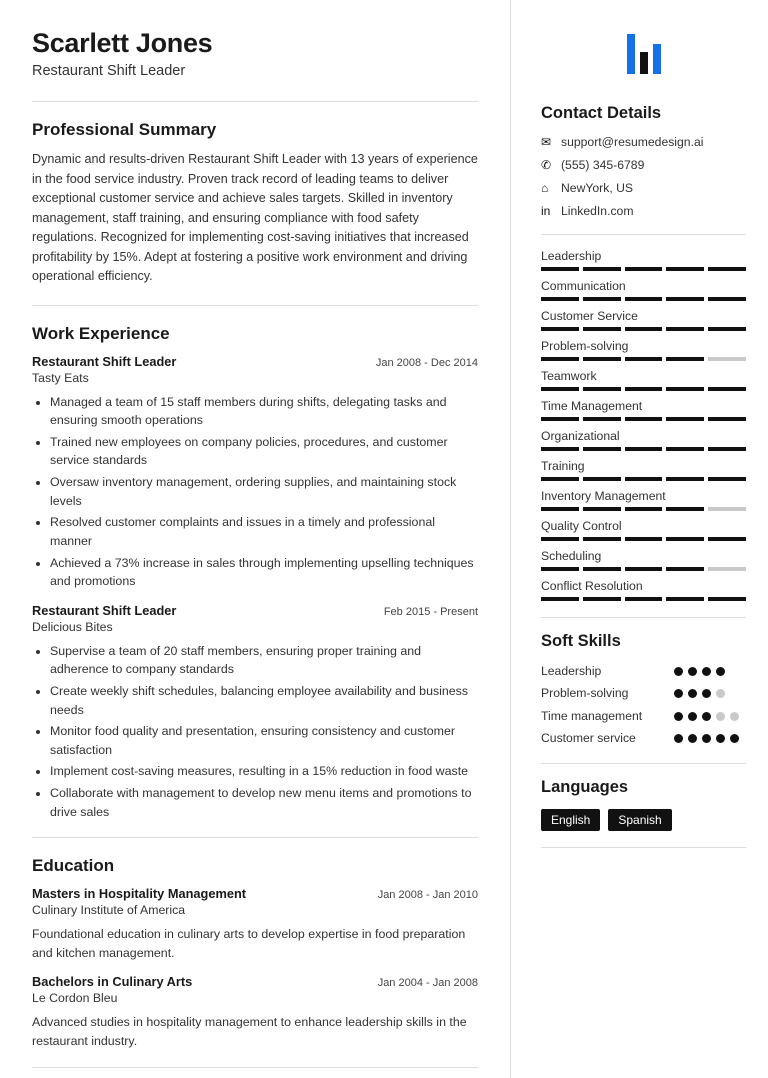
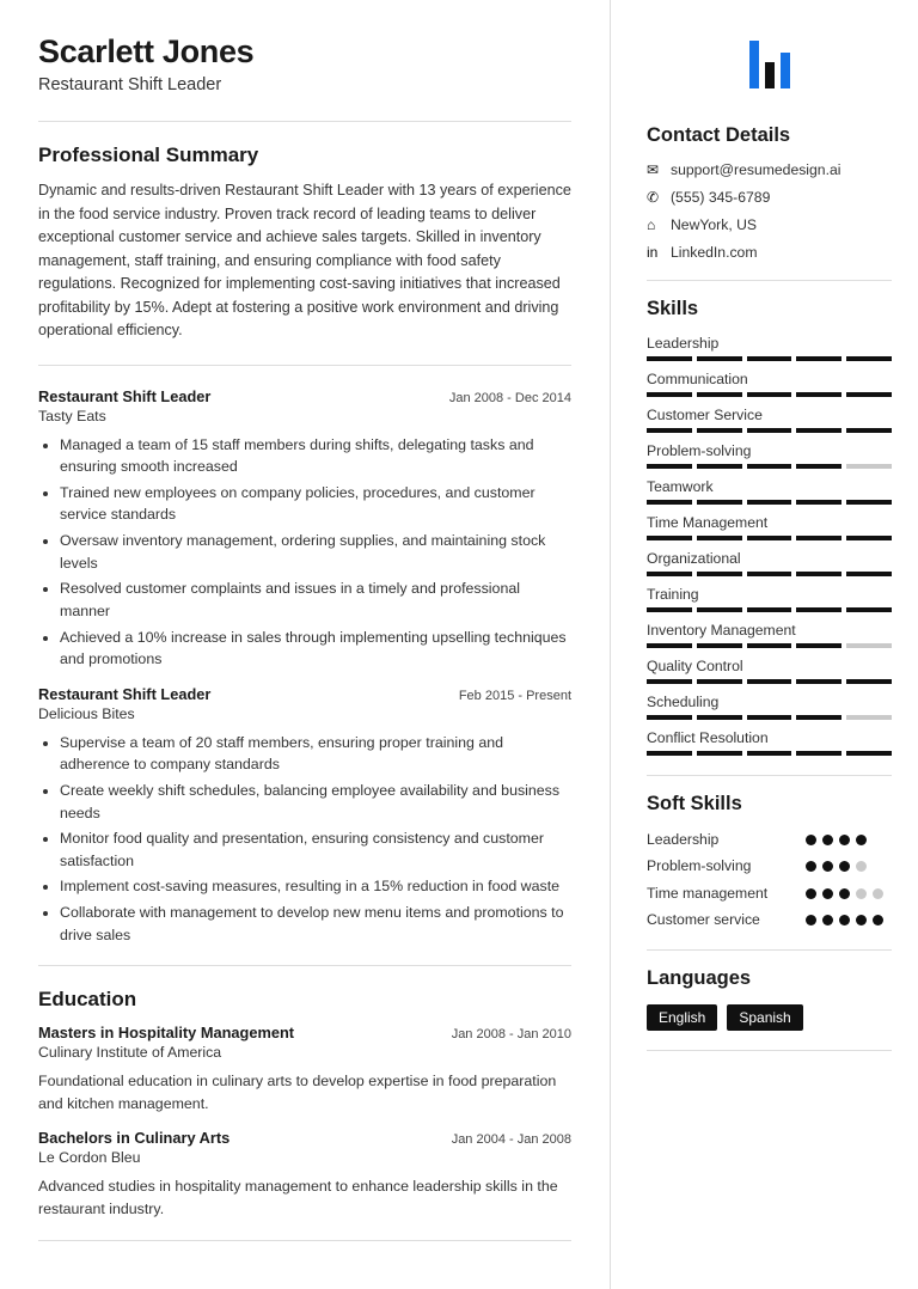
  Scarlett Jones
  Restaurant Shift Leader
  Professional Summary
  Dynamic and results-driven Restaurant Shift Leader with 13 years of experience in the food service industry. Proven track record of leading teams to deliver exceptional customer service and achieve sales targets. Skilled in inventory management, staff training, and ensuring compliance with food safety regulations. Recognized for implementing cost-saving initiatives that increased profitability by 15%. Adept at fostering a positive work environment and driving operational efficiency.
- Work Experience
  Restaurant Shift Leader
  Jan 2008 - Dec 2014
  Tasty Eats
- Managed a team of 15 staff members during shifts, delegating tasks and ensuring smooth operations
+ Managed a team of 15 staff members during shifts, delegating tasks and ensuring smooth increased
  Trained new employees on company policies, procedures, and customer service standards
  Oversaw inventory management, ordering supplies, and maintaining stock levels
  Resolved customer complaints and issues in a timely and professional manner
- Achieved a 73% increase in sales through implementing upselling techniques and promotions
+ Achieved a 10% increase in sales through implementing upselling techniques and promotions
  Restaurant Shift Leader
  Feb 2015 - Present
  Delicious Bites
  Supervise a team of 20 staff members, ensuring proper training and adherence to company standards
  Create weekly shift schedules, balancing employee availability and business needs
  Monitor food quality and presentation, ensuring consistency and customer satisfaction
  Implement cost-saving measures, resulting in a 15% reduction in food waste
  Collaborate with management to develop new menu items and promotions to drive sales
  Education
  Masters in Hospitality Management
  Jan 2008 - Jan 2010
  Culinary Institute of America
  Foundational education in culinary arts to develop expertise in food preparation and kitchen management.
  Bachelors in Culinary Arts
  Jan 2004 - Jan 2008
  Le Cordon Bleu
  Advanced studies in hospitality management to enhance leadership skills in the restaurant industry.
  Contact Details
  ✉
  support@resumedesign.ai
  ✆
  (555) 345-6789
  ⌂
  NewYork, US
  in
  LinkedIn.com
+ Skills
  Leadership
  Communication
  Customer Service
  Problem-solving
  Teamwork
  Time Management
  Organizational
  Training
  Inventory Management
  Quality Control
  Scheduling
  Conflict Resolution
  Soft Skills
  Leadership
  Problem-solving
  Time management
  Customer service
  Languages
  English
  Spanish
